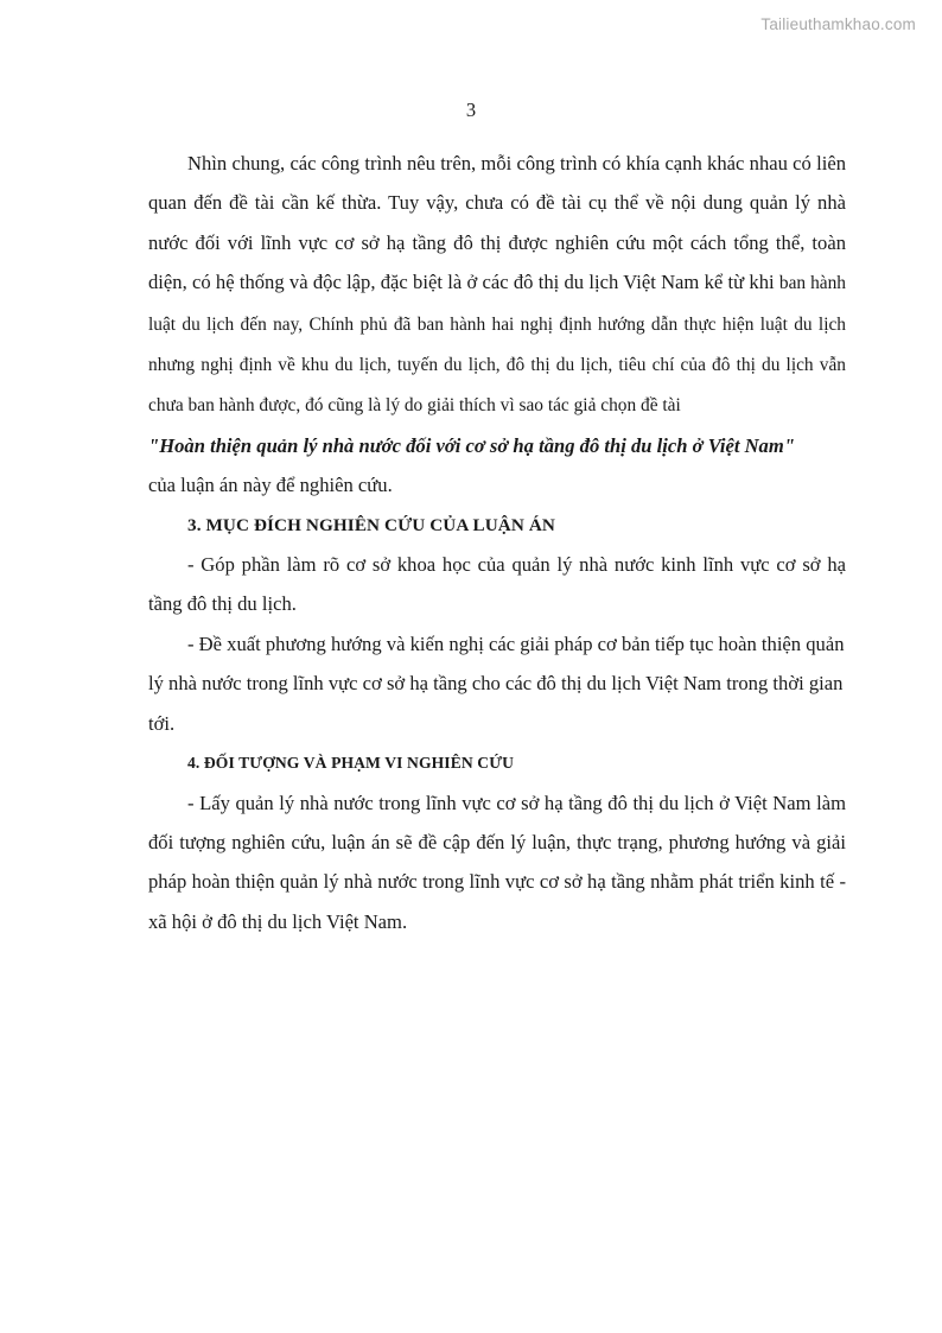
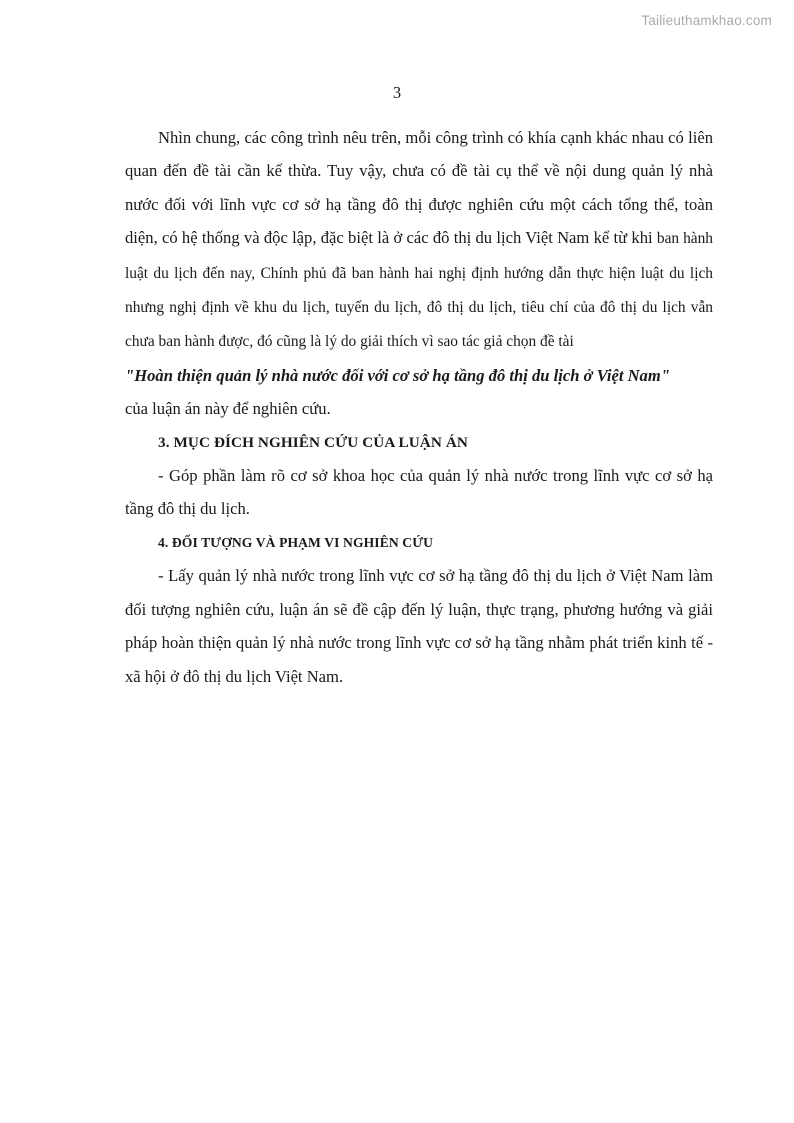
  Tailieuthamkhao.com
  3
  Nhìn chung, các công trình nêu trên, mỗi công trình có khía cạnh khác nhau có liên quan đến đề tài cần kế thừa. Tuy vậy, chưa có đề tài cụ thể về nội dung quản lý nhà nước đối với lĩnh vực cơ sở hạ tầng đô thị được nghiên cứu một cách tổng thể, toàn diện, có hệ thống và độc lập, đặc biệt là ở các đô thị du lịch Việt Nam kể từ khi ban hành luật du lịch đến nay, Chính phủ đã ban hành hai nghị định hướng dẫn thực hiện luật du lịch nhưng nghị định về khu du lịch, tuyến du lịch, đô thị du lịch, tiêu chí của đô thị du lịch vẫn chưa ban hành được, đó cũng là lý do giải thích vì sao tác giả chọn đề tài
  "Hoàn thiện quản lý nhà nước đối với cơ sở hạ tầng đô thị du lịch ở Việt Nam"
  của luận án này để nghiên cứu.
  3. MỤC ĐÍCH NGHIÊN CỨU CỦA LUẬN ÁN
- - Góp phần làm rõ cơ sở khoa học của quản lý nhà nước kinh lĩnh vực cơ sở hạ tầng đô thị du lịch.
+ - Góp phần làm rõ cơ sở khoa học của quản lý nhà nước trong lĩnh vực cơ sở hạ tầng đô thị du lịch.
- - Đề xuất phương hướng và kiến nghị các giải pháp cơ bản tiếp tục hoàn thiện quản lý nhà nước trong lĩnh vực cơ sở hạ tầng cho các đô thị du lịch Việt Nam trong thời gian tới.
  4. ĐỐI TƯỢNG VÀ PHẠM VI NGHIÊN CỨU
  - Lấy quản lý nhà nước trong lĩnh vực cơ sở hạ tầng đô thị du lịch ở Việt Nam làm đối tượng nghiên cứu, luận án sẽ đề cập đến lý luận, thực trạng, phương hướng và giải pháp hoàn thiện quản lý nhà nước trong lĩnh vực cơ sở hạ tầng nhằm phát triển kinh tế - xã hội ở đô thị du lịch Việt Nam.
